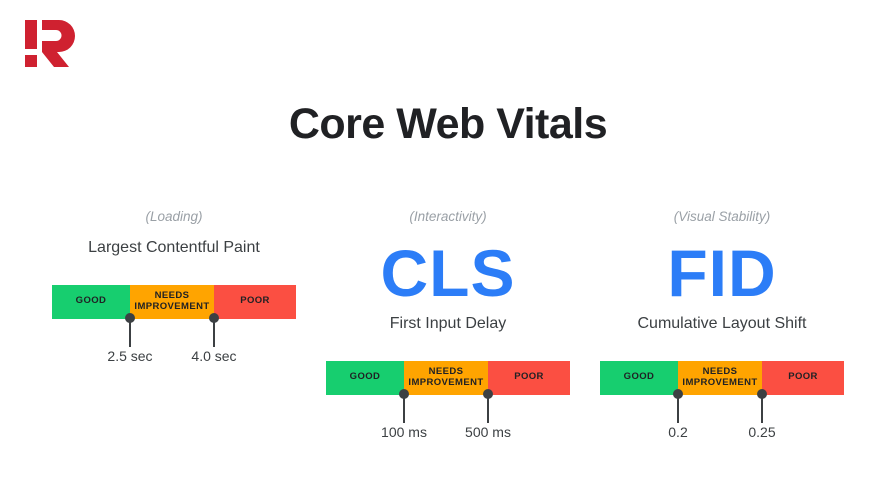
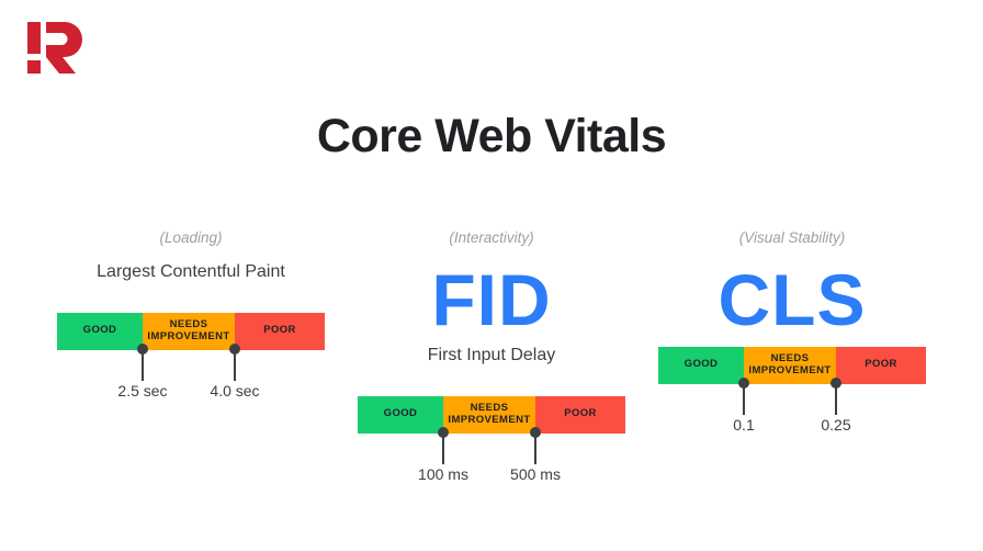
  Core Web Vitals
  (Loading)
  Largest Contentful Paint
  GOOD
  NEEDS
  IMPROVEMENT
  POOR
  2.5 sec
  4.0 sec
  (Interactivity)
- CLS
+ FID
  First Input Delay
  GOOD
  NEEDS
  IMPROVEMENT
  POOR
  100 ms
  500 ms
  (Visual Stability)
- FID
+ CLS
- Cumulative Layout Shift
  GOOD
  NEEDS
  IMPROVEMENT
  POOR
- 0.2
+ 0.1
  0.25
